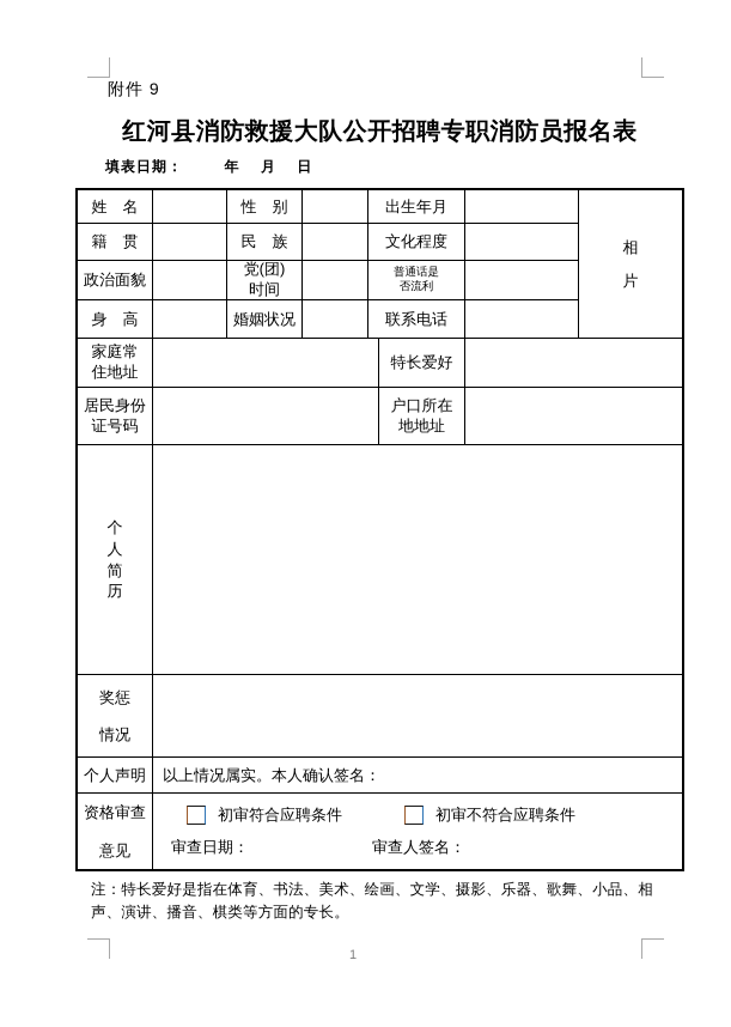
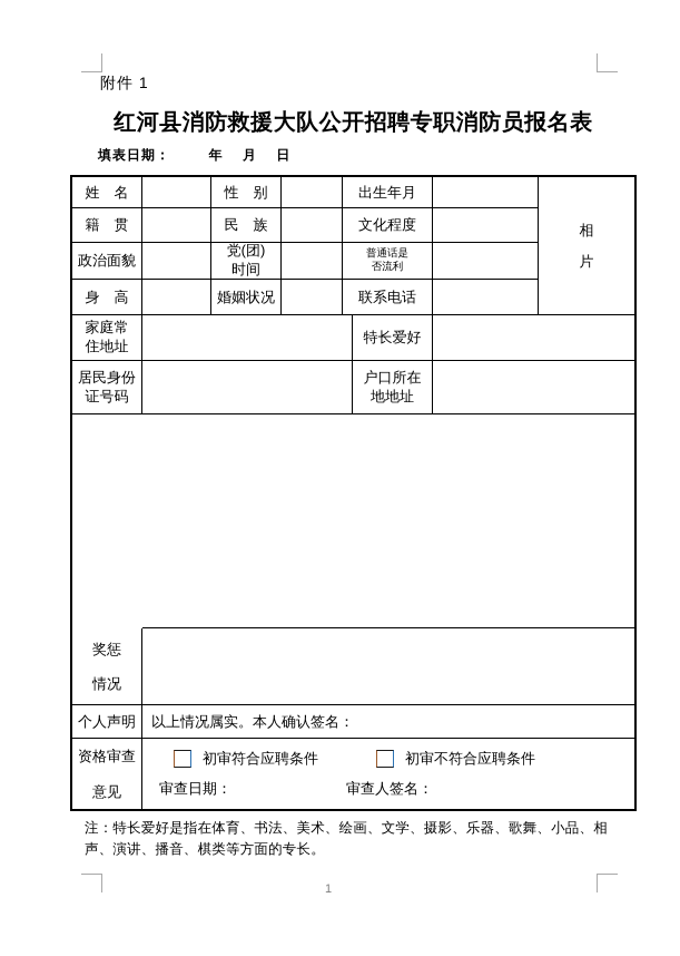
- 附件 9
+ 附件 1
  红河县消防救援大队公开招聘专职消防员报名表
  填表日期： 年 月 日
  姓 名
  性 别
  出生年月
  相
  片
  籍 贯
  民 族
  文化程度
  政治面貌
  党(团)
  时间
  普通话是
  否流利
  身 高
  婚姻状况
  联系电话
  家庭常
  住地址
  特长爱好
  居民身份
  证号码
  户口所在
  地地址
- 个
- 人
- 简
- 历
  奖惩
  情况
  个人声明
  以上情况属实。本人确认签名：
  资格审查
  意见
  初审符合应聘条件
  初审不符合应聘条件
  审查日期：
  审查人签名：
  注：特长爱好是指在体育、书法、美术、绘画、文学、摄影、乐器、歌舞、小品、相声、演讲、播音、棋类等方面的专长。
  1
